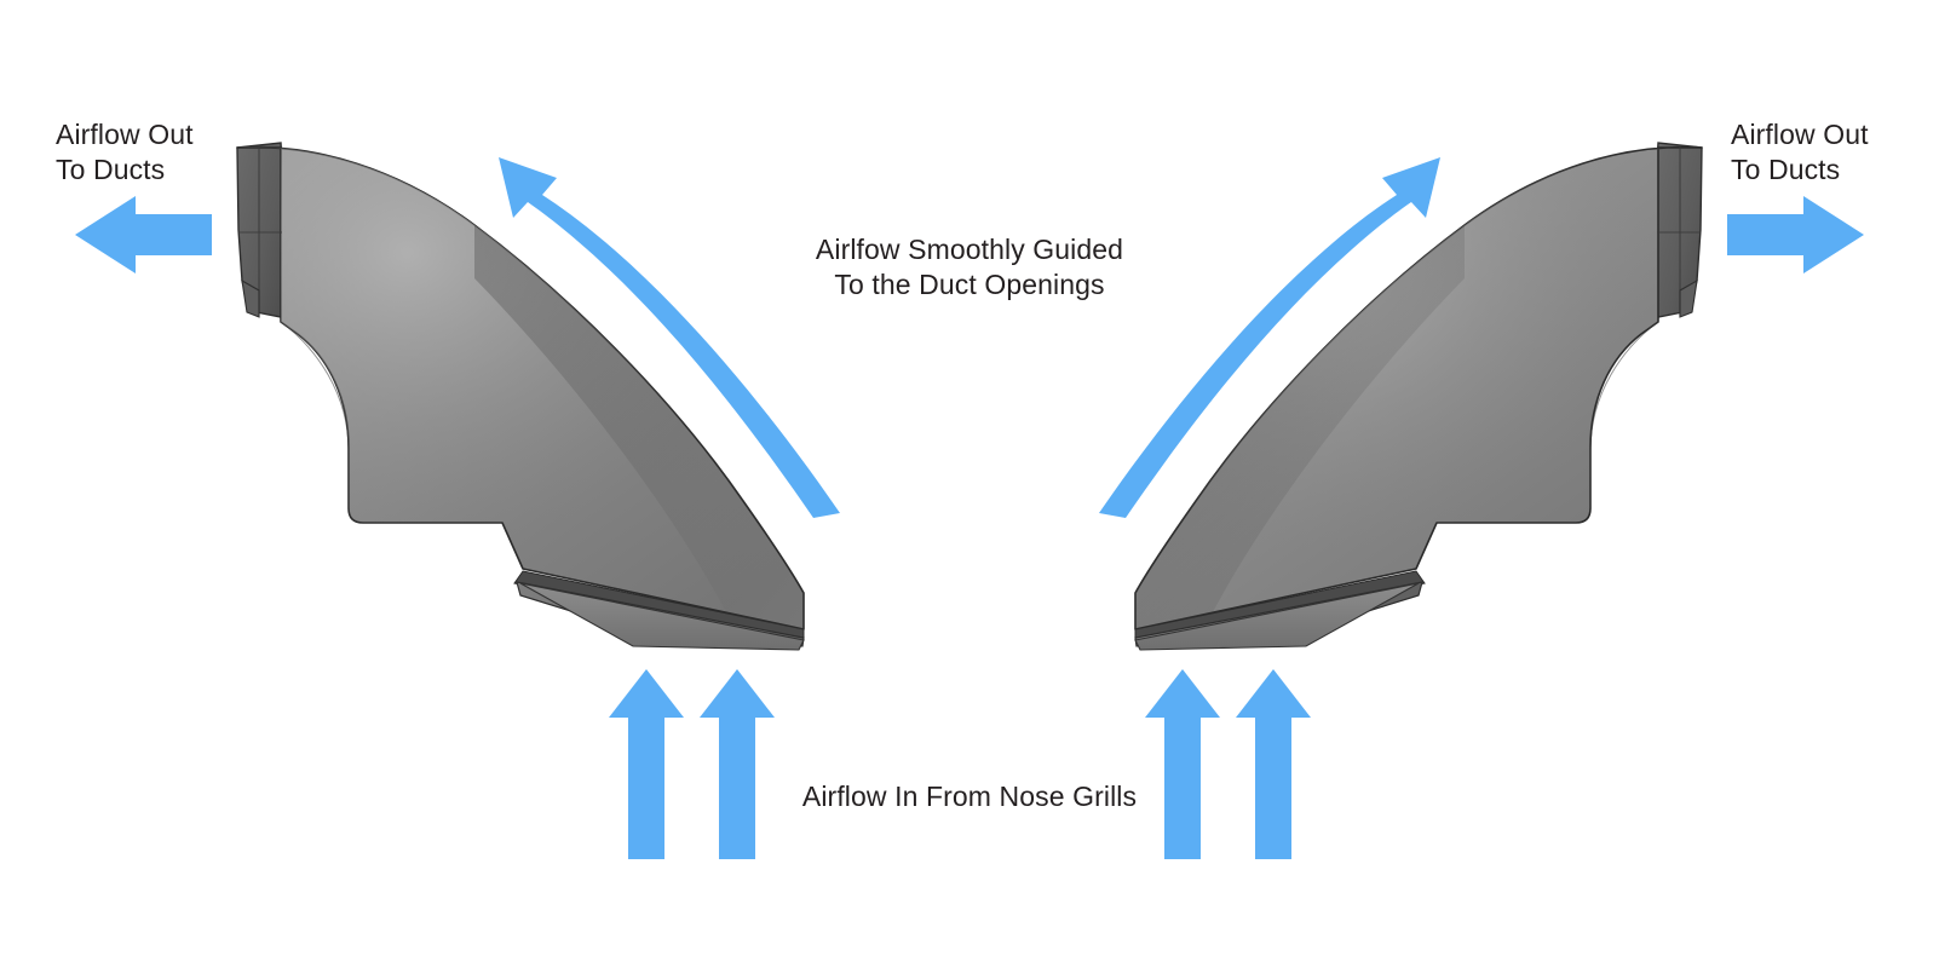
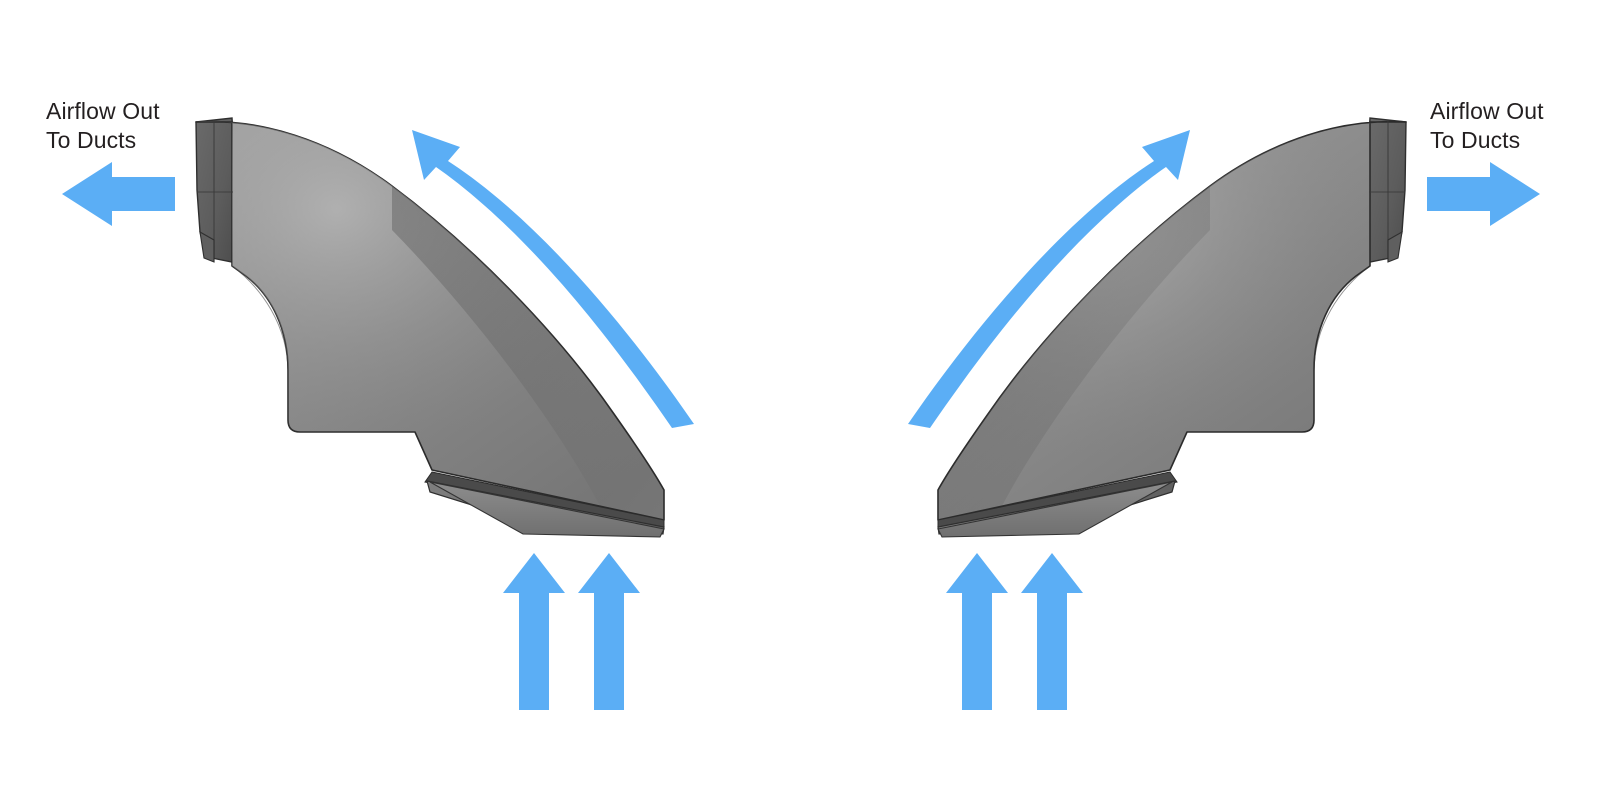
  Airflow Out
  To Ducts
  Airflow Out
  To Ducts
- Airlfow Smoothly Guided
- To the Duct Openings
- Airflow In From Nose Grills
